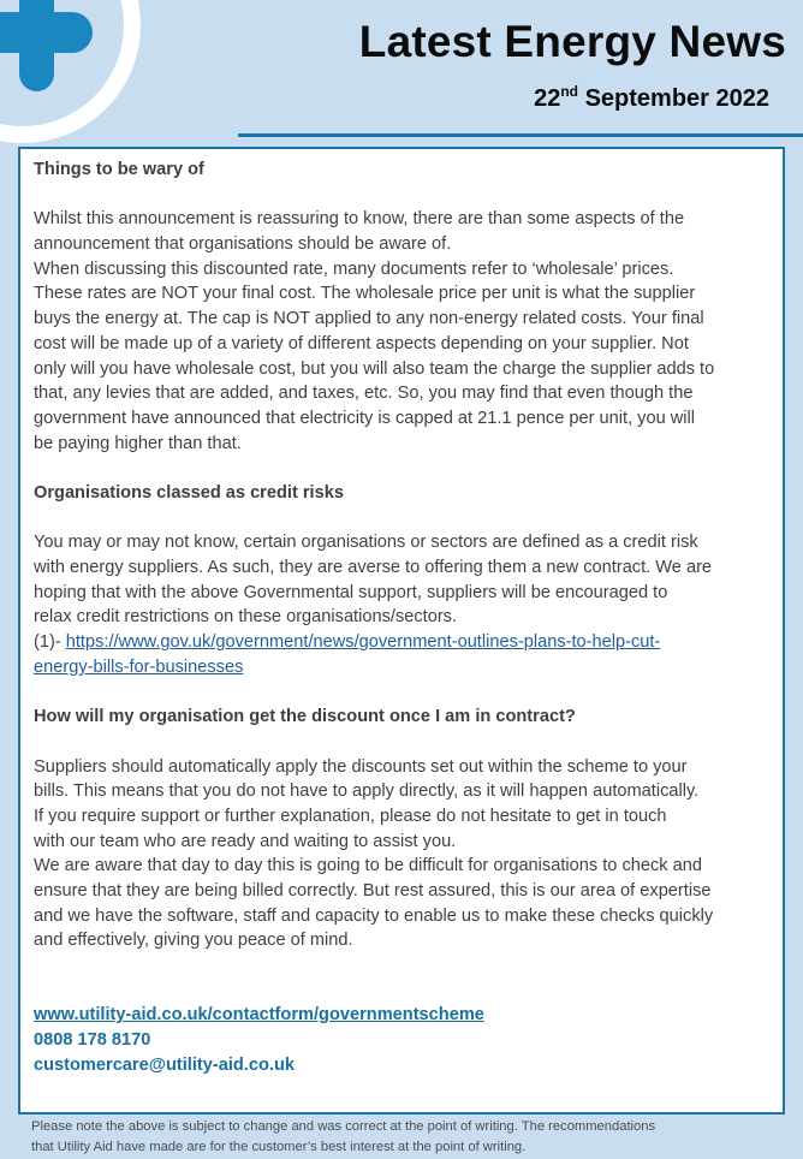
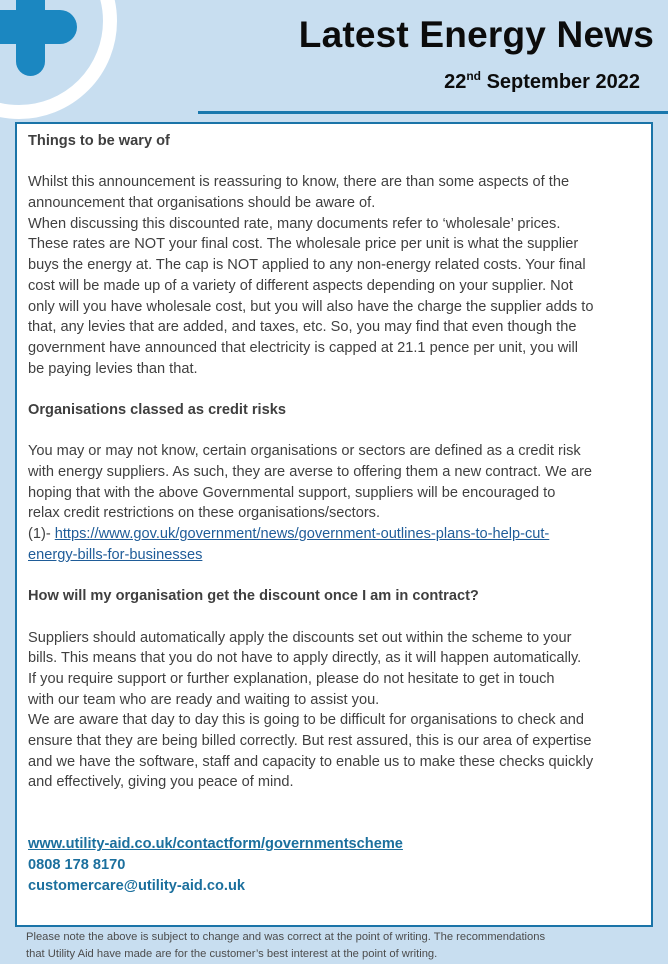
  Latest Energy News
  22nd September 2022
  Things to be wary of
  Whilst this announcement is reassuring to know, there are than some aspects of the
  announcement that organisations should be aware of.
  When discussing this discounted rate, many documents refer to ‘wholesale’ prices.
  These rates are NOT your final cost. The wholesale price per unit is what the supplier
  buys the energy at. The cap is NOT applied to any non-energy related costs. Your final
  cost will be made up of a variety of different aspects depending on your supplier. Not
- only will you have wholesale cost, but you will also team the charge the supplier adds to
+ only will you have wholesale cost, but you will also have the charge the supplier adds to
  that, any levies that are added, and taxes, etc. So, you may find that even though the
  government have announced that electricity is capped at 21.1 pence per unit, you will
- be paying higher than that.
+ be paying levies than that.
  Organisations classed as credit risks
  You may or may not know, certain organisations or sectors are defined as a credit risk
  with energy suppliers. As such, they are averse to offering them a new contract. We are
  hoping that with the above Governmental support, suppliers will be encouraged to
  relax credit restrictions on these organisations/sectors.
  (1)- https://www.gov.uk/government/news/government-outlines-plans-to-help-cut-
  energy-bills-for-businesses
  How will my organisation get the discount once I am in contract?
  Suppliers should automatically apply the discounts set out within the scheme to your
  bills. This means that you do not have to apply directly, as it will happen automatically.
  If you require support or further explanation, please do not hesitate to get in touch
  with our team who are ready and waiting to assist you.
  We are aware that day to day this is going to be difficult for organisations to check and
  ensure that they are being billed correctly. But rest assured, this is our area of expertise
  and we have the software, staff and capacity to enable us to make these checks quickly
  and effectively, giving you peace of mind.
  www.utility-aid.co.uk/contactform/governmentscheme
  0808 178 8170
  customercare@utility-aid.co.uk
  Please note the above is subject to change and was correct at the point of writing. The recommendations
  that Utility Aid have made are for the customer’s best interest at the point of writing.
